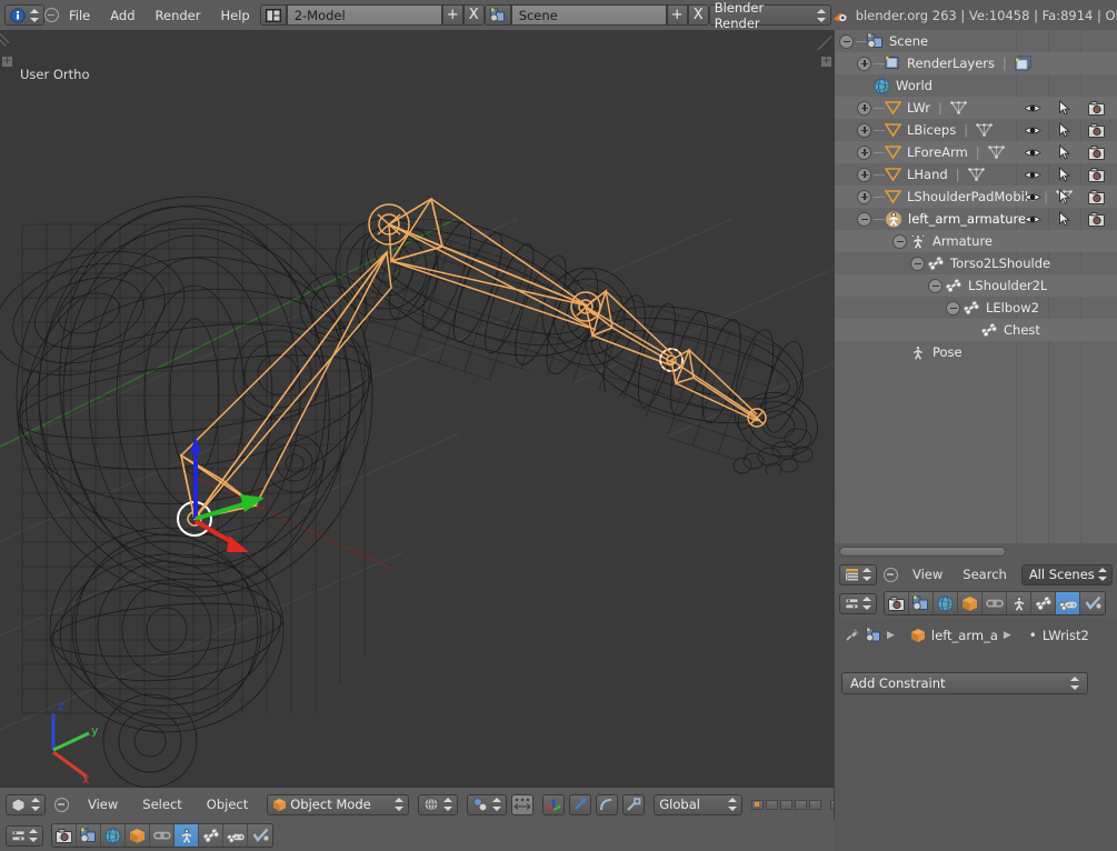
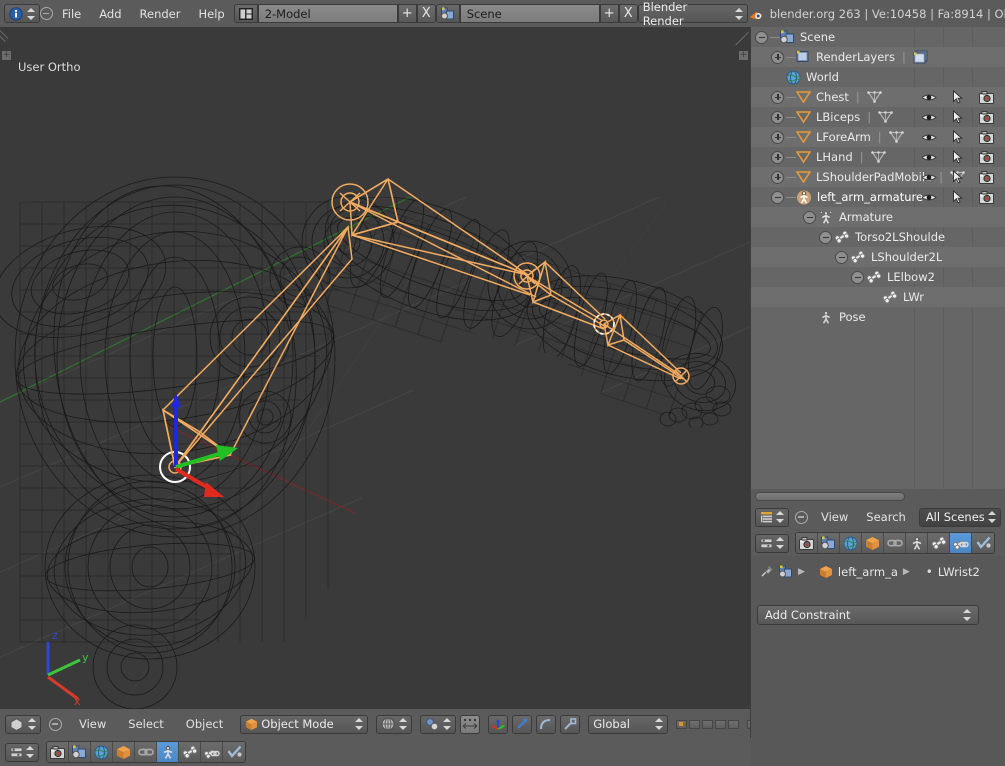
  File
  Add
  Render
  Help
  2-Model
  +
  X
  Scene
  +
  X
  Blender Render
  blender.org 263 | Ve:10458 | Fa:8914 | O
  z
  y
  x
  User Ortho
  +
  +
  View
  Select
  Object
  Object Mode
  Global
  Scene
  RenderLayers
  |
  World
- LWr
+ Chest
  |
  LBiceps
  |
  LForeArm
  |
  LHand
  |
  LShoulderPadMobi
  |
  left_arm_armature
  Armature
  Torso2LShoulde
  LShoulder2L
  LElbow2
- Chest
+ LWr
  Pose
  View
  Search
  All Scenes
  ▶
  left_arm_a
  ▶
  •
  LWrist2
  Add Constraint
